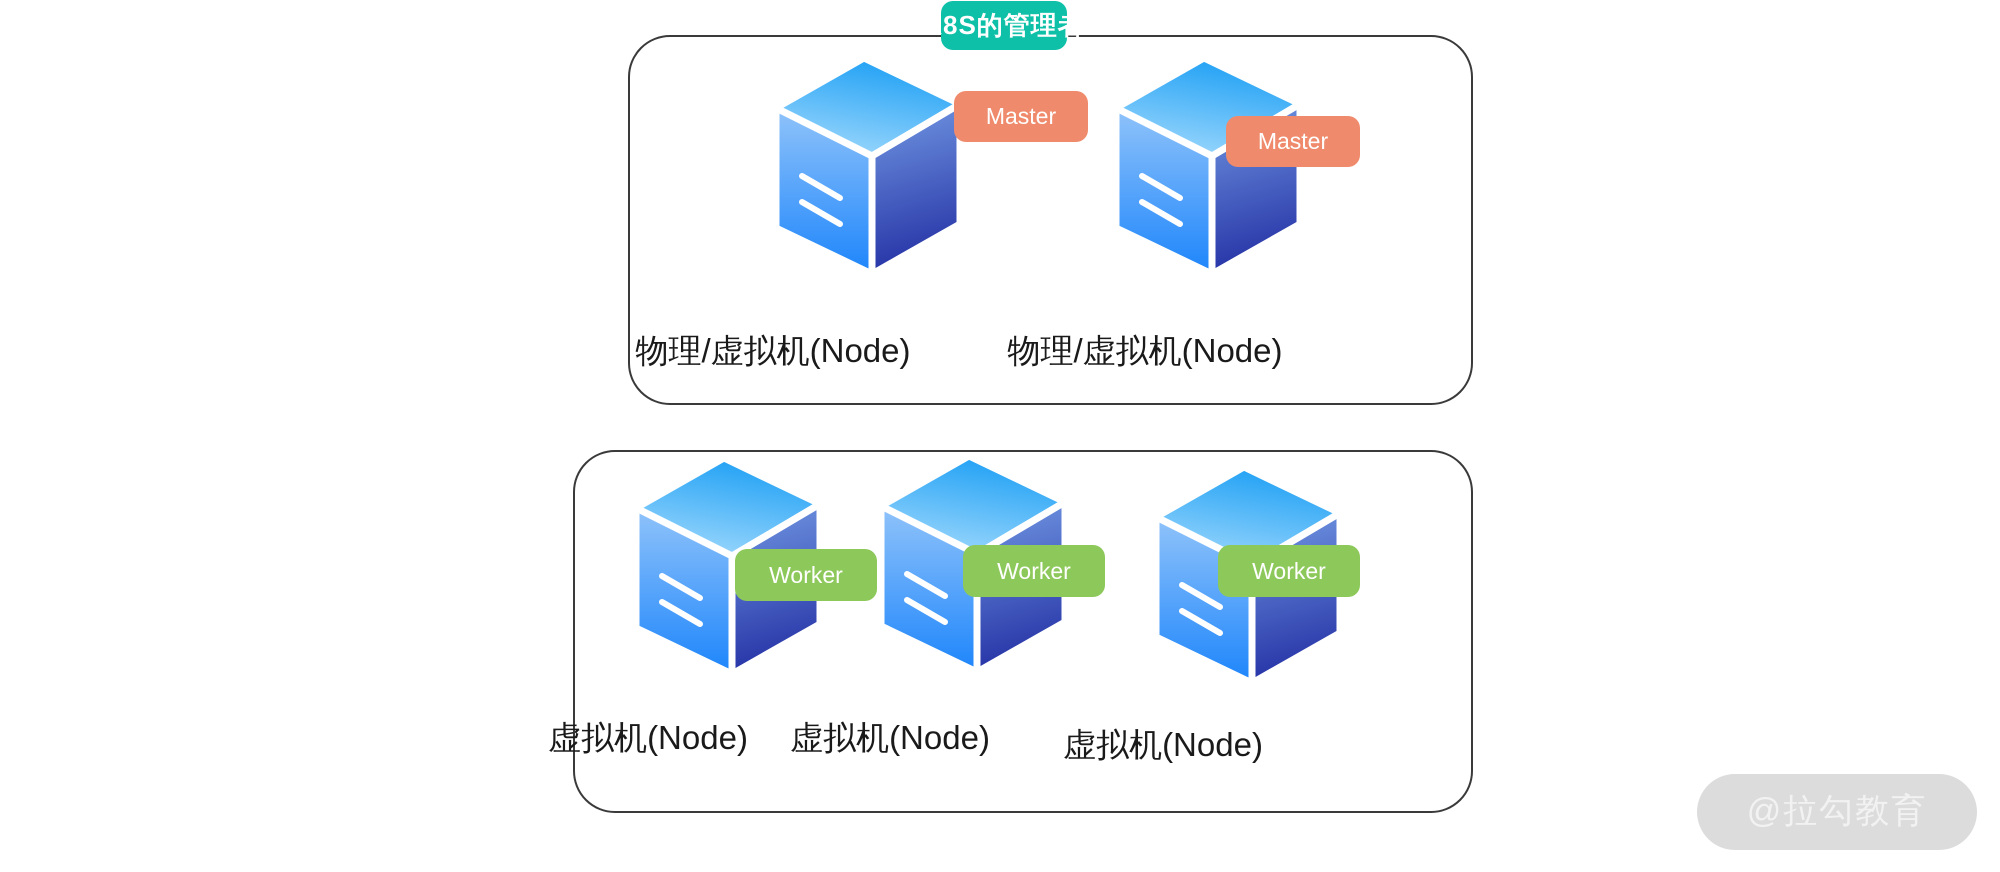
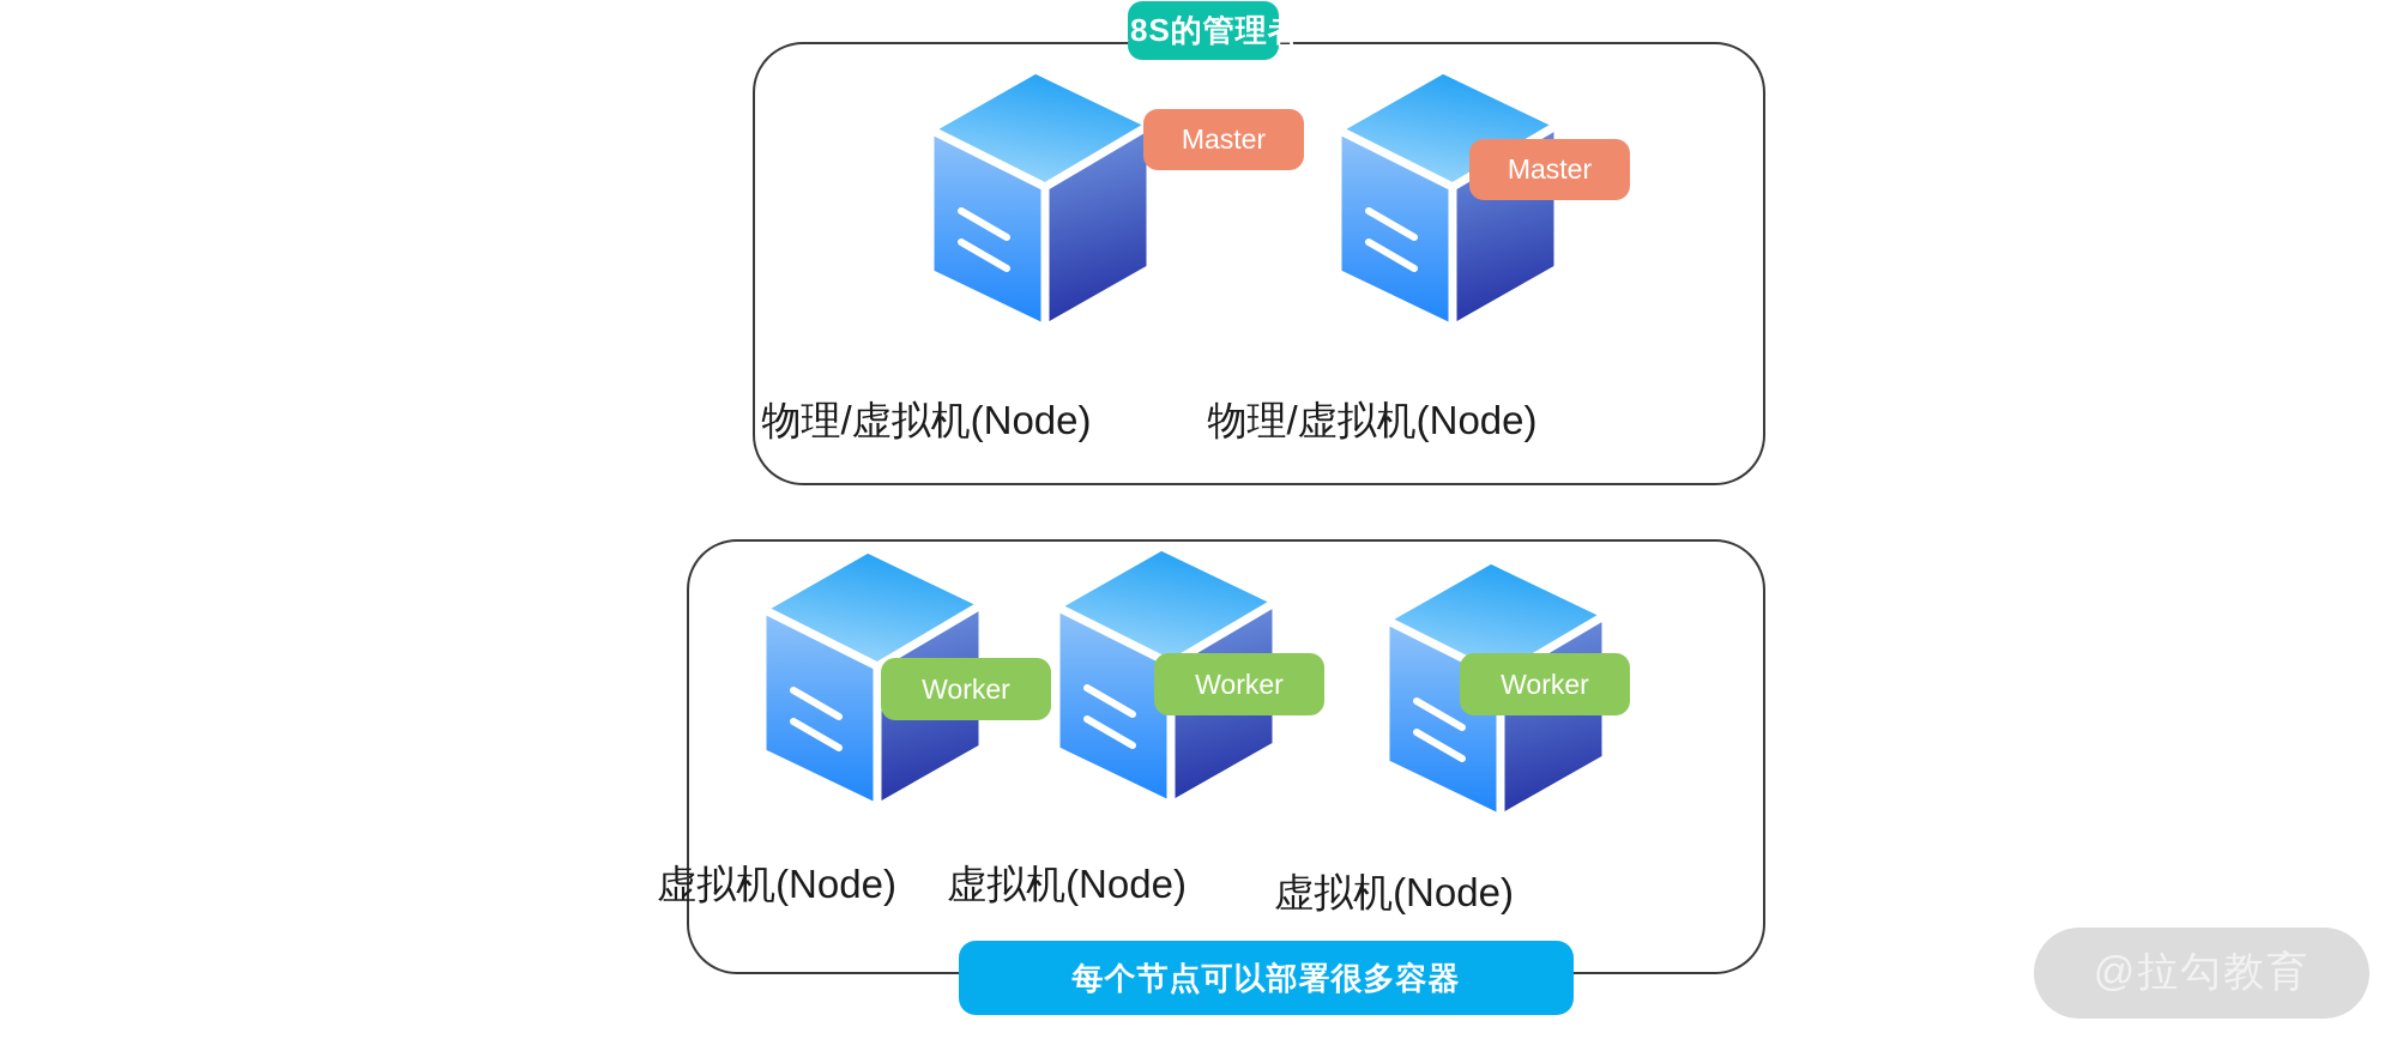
  Master
  物理/虚拟机(Node)
  Master
  物理/虚拟机(Node)
  K8S的管理者
  Worker
  虚拟机(Node)
  Worker
  虚拟机(Node)
  Worker
  虚拟机(Node)
+ 每个节点可以部署很多容器
